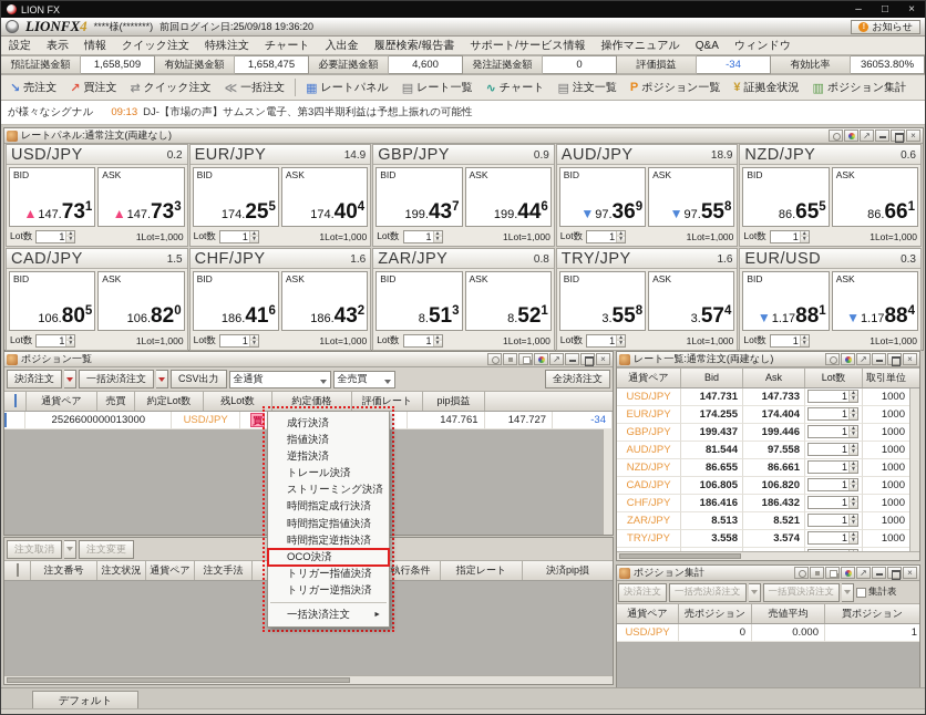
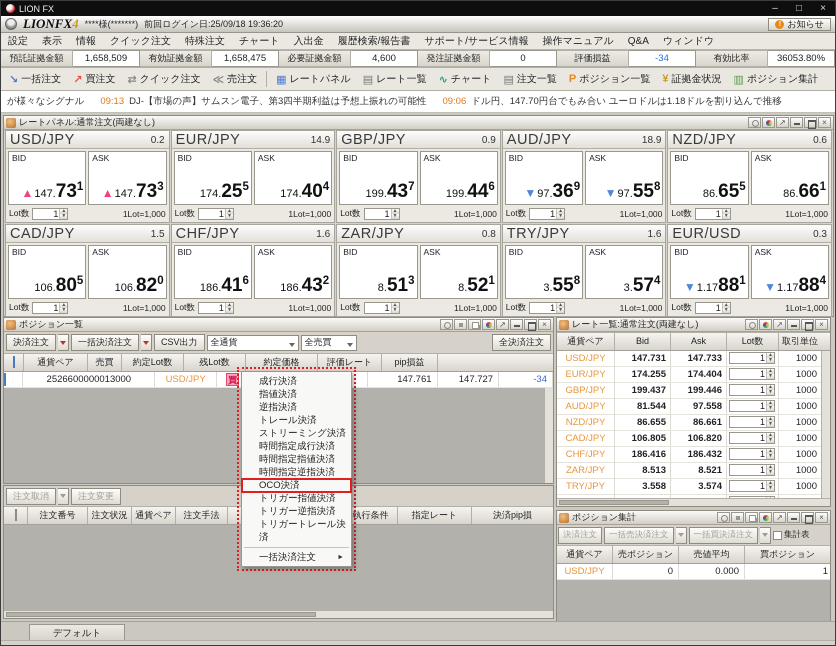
  LION FX
  –
  □
  ×
  LIONFX4
  ****様(*******)
  前回ログイン日:25/09/18 19:36:20
  お知らせ
  設定
  表示
  情報
  クイック注文
  特殊注文
  チャート
  入出金
  履歴検索/報告書
  サポート/サービス情報
  操作マニュアル
  Q&A
  ウィンドウ
  預託証拠金額
  1,658,509
  有効証拠金額
  1,658,475
  必要証拠金額
  4,600
  発注証拠金額
  0
  評価損益
  -34
  有効比率
  36053.80%
  ↘
- 売注文
+ 一括注文
  ↗
  買注文
  ⇄
  クイック注文
  ≪
- 一括注文
+ 売注文
  ▦
  レートパネル
  ▤
  レート一覧
  ∿
  チャート
  ▤
  注文一覧
  P
  ポジション一覧
  ¥
  証拠金状況
  ▥
  ポジション集計
  が様々なシグナル
  09:13 DJ-【市場の声】サムスン電子、第3四半期利益は予想上振れの可能性
+ 09:06 ドル円、147.70円台でもみ合い ユーロドルは1.18ドルを割り込んで推移
  レートパネル:通常注文(両建なし)
  ↗
  ×
  USD/JPY
  0.2
  BID
  ▲147.731
  ASK
  ▲147.733
  Lot数
  1
  1Lot=1,000
  EUR/JPY
  14.9
  BID
  174.255
  ASK
  174.404
  Lot数
  1
  1Lot=1,000
  GBP/JPY
  0.9
  BID
  199.437
  ASK
  199.446
  Lot数
  1
  1Lot=1,000
  AUD/JPY
  18.9
  BID
  ▼97.369
  ASK
  ▼97.558
  Lot数
  1
  1Lot=1,000
  NZD/JPY
  0.6
  BID
  86.655
  ASK
  86.661
  Lot数
  1
  1Lot=1,000
  CAD/JPY
  1.5
  BID
  106.805
  ASK
  106.820
  Lot数
  1
  1Lot=1,000
  CHF/JPY
  1.6
  BID
  186.416
  ASK
  186.432
  Lot数
  1
  1Lot=1,000
  ZAR/JPY
  0.8
  BID
  8.513
  ASK
  8.521
  Lot数
  1
  1Lot=1,000
  TRY/JPY
  1.6
  BID
  3.558
  ASK
  3.574
  Lot数
  1
  1Lot=1,000
  EUR/USD
  0.3
  BID
  ▼1.17881
  ASK
  ▼1.17884
  Lot数
  1
  1Lot=1,000
  ポジション一覧
  ↗
  ×
  決済注文
  一括決済注文
  CSV出力
  全通貨
  全売買
  全決済注文
  通貨ペア
  売買
  約定Lot数
  残Lot数
  約定価格
  評価レート
  pip損益
  2526600000013000
  USD/JPY
  買
  147.761
  147.727
  -34
  注文取消
  注文変更
  注文番号
  注文状況
  通貨ペア
  注文手法
  執行条件
  指定レート
  決済pip損
  レート一覧:通常注文(両建なし)
  ↗
  ×
  通貨ペア
  Bid
  Ask
  Lot数
  取引単位
  USD/JPY
  147.731
  147.733
  1
  1000
  EUR/JPY
  174.255
  174.404
  1
  1000
  GBP/JPY
  199.437
  199.446
  1
  1000
  AUD/JPY
  81.544
  97.558
  1
  1000
  NZD/JPY
  86.655
  86.661
  1
  1000
  CAD/JPY
  106.805
  106.820
  1
  1000
  CHF/JPY
  186.416
  186.432
  1
  1000
  ZAR/JPY
  8.513
  8.521
  1
  1000
  TRY/JPY
  3.558
  3.574
  1
  1000
  ポジション集計
  ↗
  ×
  決済注文
  一括売決済注文
  一括買決済注文
  集計表
  通貨ペア
  売ポジション
  売値平均
  買ポジション
  USD/JPY
  0
  0.000
  1
  成行決済
  指値決済
  逆指決済
  トレール決済
  ストリーミング決済
  時間指定成行決済
  時間指定指値決済
  時間指定逆指決済
  OCO決済
  トリガー指値決済
  トリガー逆指決済
+ トリガートレール決済
  一括決済注文
  デフォルト
